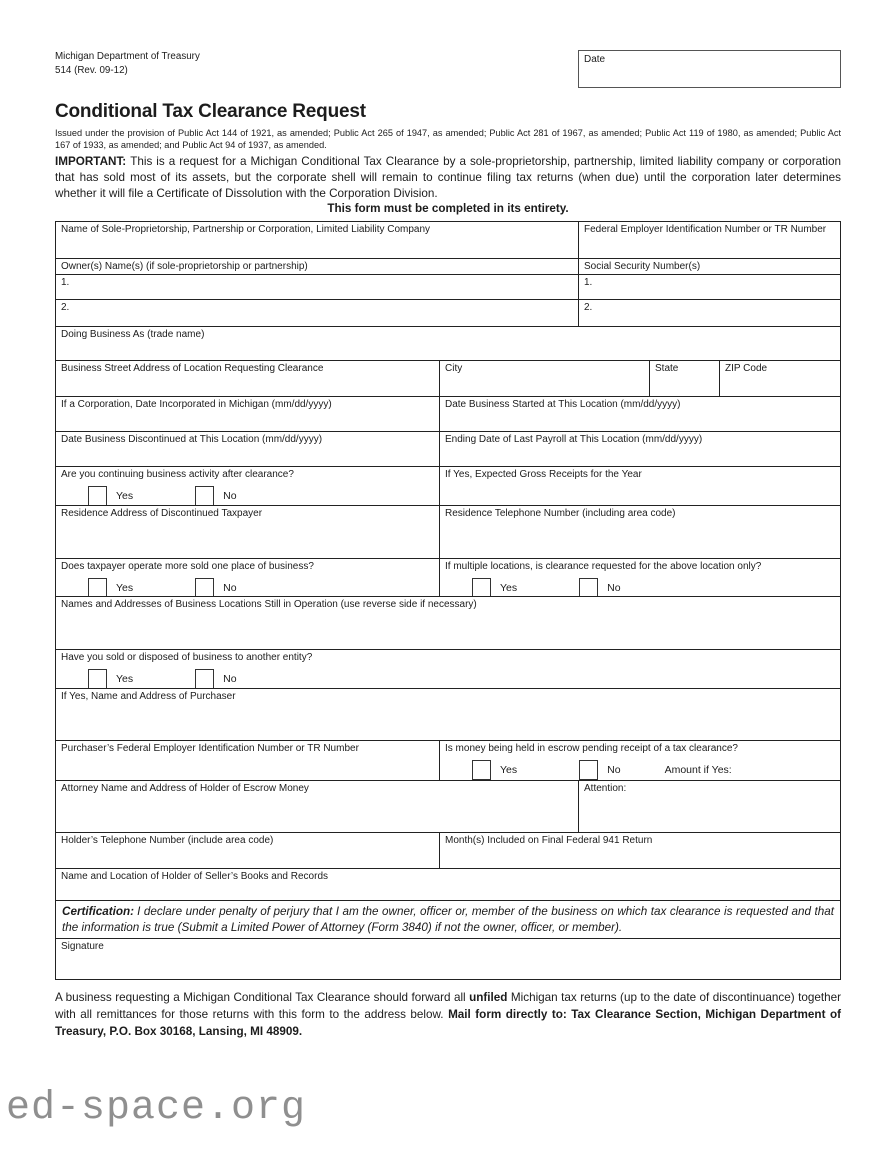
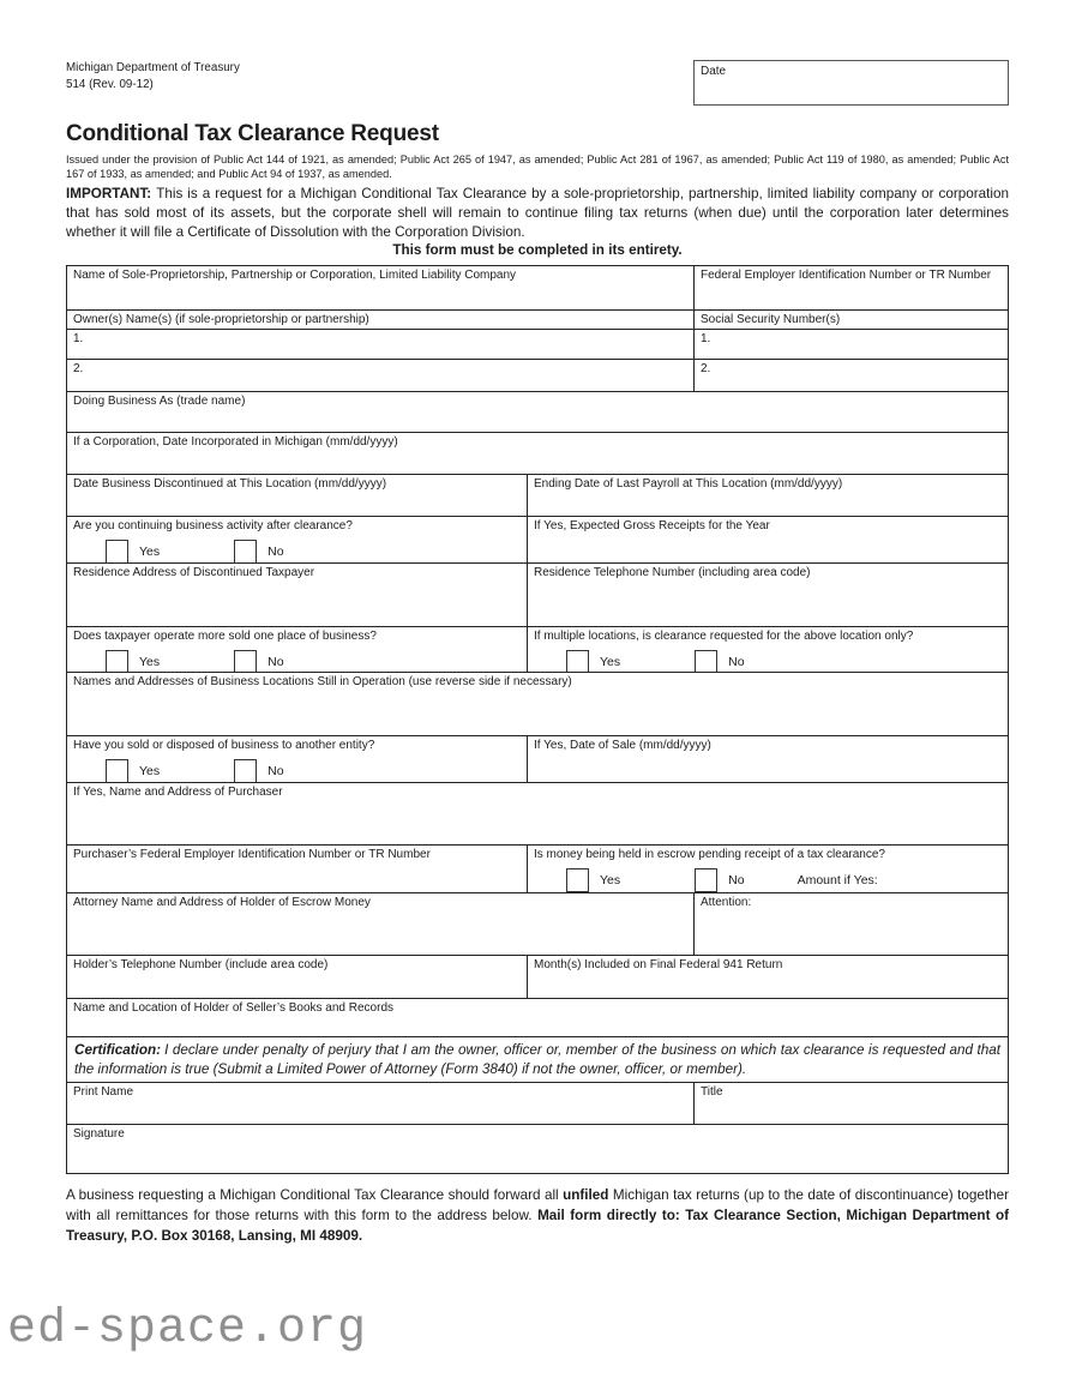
  Michigan Department of Treasury
  514 (Rev. 09-12)
  Date
  Conditional Tax Clearance Request
  Issued under the provision of Public Act 144 of 1921, as amended; Public Act 265 of 1947, as amended; Public Act 281 of 1967, as amended; Public Act 119 of 1980, as amended; Public Act 167 of 1933, as amended; and Public Act 94 of 1937, as amended.
  IMPORTANT: This is a request for a Michigan Conditional Tax Clearance by a sole-proprietorship, partnership, limited liability company or corporation that has sold most of its assets, but the corporate shell will remain to continue filing tax returns (when due) until the corporation later determines whether it will file a Certificate of Dissolution with the Corporation Division.
  This form must be completed in its entirety.
  Name of Sole-Proprietorship, Partnership or Corporation, Limited Liability Company
  Federal Employer Identification Number or TR Number
  Owner(s) Name(s) (if sole-proprietorship or partnership)
  Social Security Number(s)
  1.
  1.
  2.
  2.
  Doing Business As (trade name)
- Business Street Address of Location Requesting Clearance
- City
- State
- ZIP Code
  If a Corporation, Date Incorporated in Michigan (mm/dd/yyyy)
- Date Business Started at This Location (mm/dd/yyyy)
  Date Business Discontinued at This Location (mm/dd/yyyy)
  Ending Date of Last Payroll at This Location (mm/dd/yyyy)
  Are you continuing business activity after clearance?
  Yes
  No
  If Yes, Expected Gross Receipts for the Year
  Residence Address of Discontinued Taxpayer
  Residence Telephone Number (including area code)
  Does taxpayer operate more sold one place of business?
  Yes
  No
  If multiple locations, is clearance requested for the above location only?
  Yes
  No
  Names and Addresses of Business Locations Still in Operation (use reverse side if necessary)
  Have you sold or disposed of business to another entity?
  Yes
  No
+ If Yes, Date of Sale (mm/dd/yyyy)
  If Yes, Name and Address of Purchaser
  Purchaser’s Federal Employer Identification Number or TR Number
  Is money being held in escrow pending receipt of a tax clearance?
  Yes
  No
  Amount if Yes:
  Attorney Name and Address of Holder of Escrow Money
  Attention:
  Holder’s Telephone Number (include area code)
  Month(s) Included on Final Federal 941 Return
  Name and Location of Holder of Seller’s Books and Records
  Certification: I declare under penalty of perjury that I am the owner, officer or, member of the business on which tax clearance is requested and that the information is true (Submit a Limited Power of Attorney (Form 3840) if not the owner, officer, or member).
+ Print Name
+ Title
  Signature
  A business requesting a Michigan Conditional Tax Clearance should forward all unfiled Michigan tax returns (up to the date of discontinuance) together with all remittances for those returns with this form to the address below. Mail form directly to: Tax Clearance Section, Michigan Department of Treasury, P.O. Box 30168, Lansing, MI 48909.
  ed-space.org
